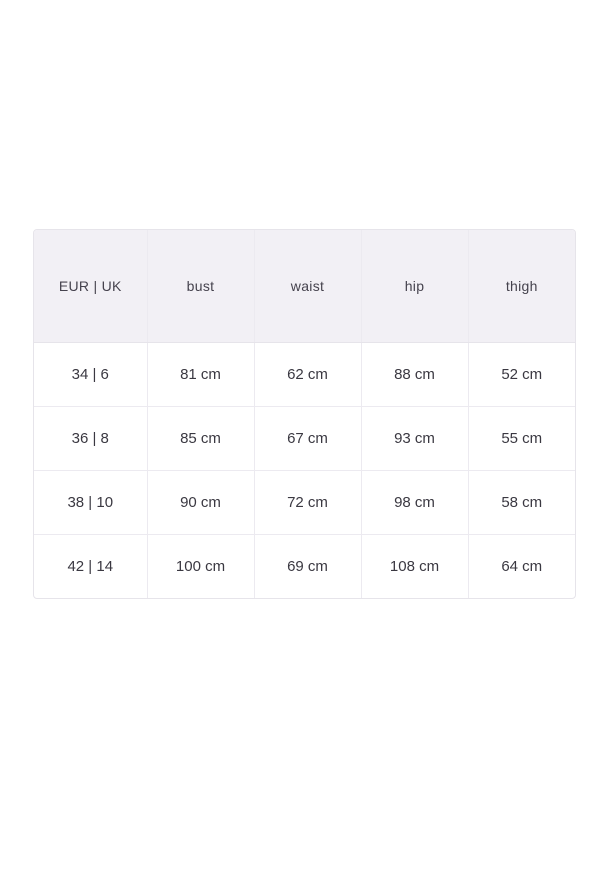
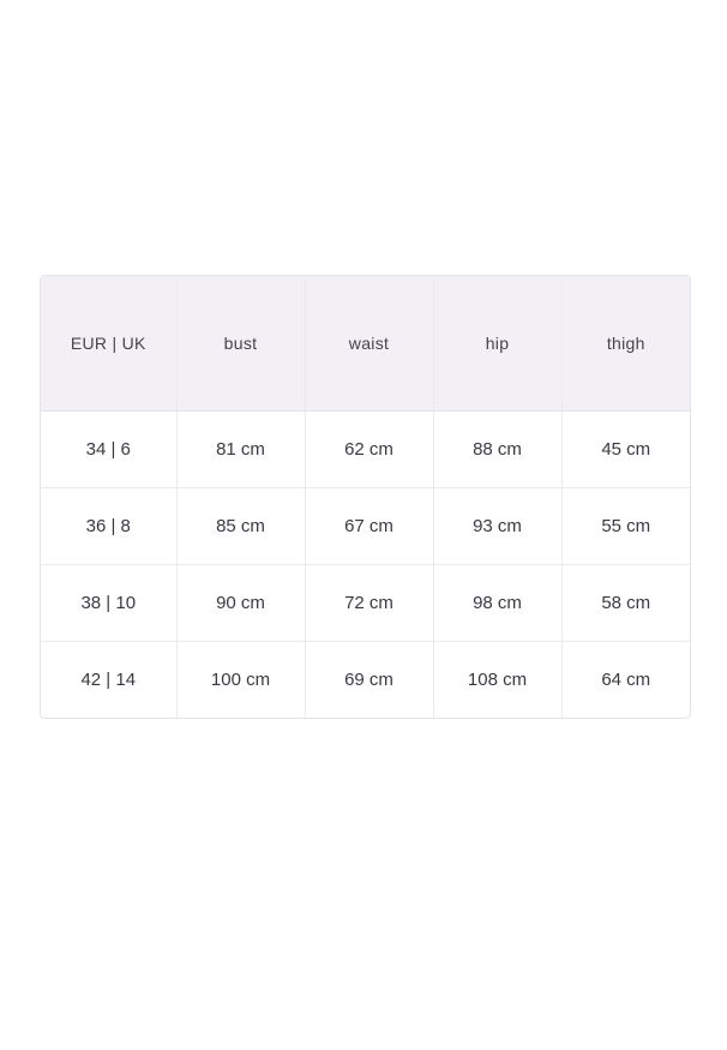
  EUR | UK	bust	waist	hip	thigh
- 34 | 6	81 cm	62 cm	88 cm	52 cm
+ 34 | 6	81 cm	62 cm	88 cm	45 cm
  36 | 8	85 cm	67 cm	93 cm	55 cm
  38 | 10	90 cm	72 cm	98 cm	58 cm
  42 | 14	100 cm	69 cm	108 cm	64 cm
